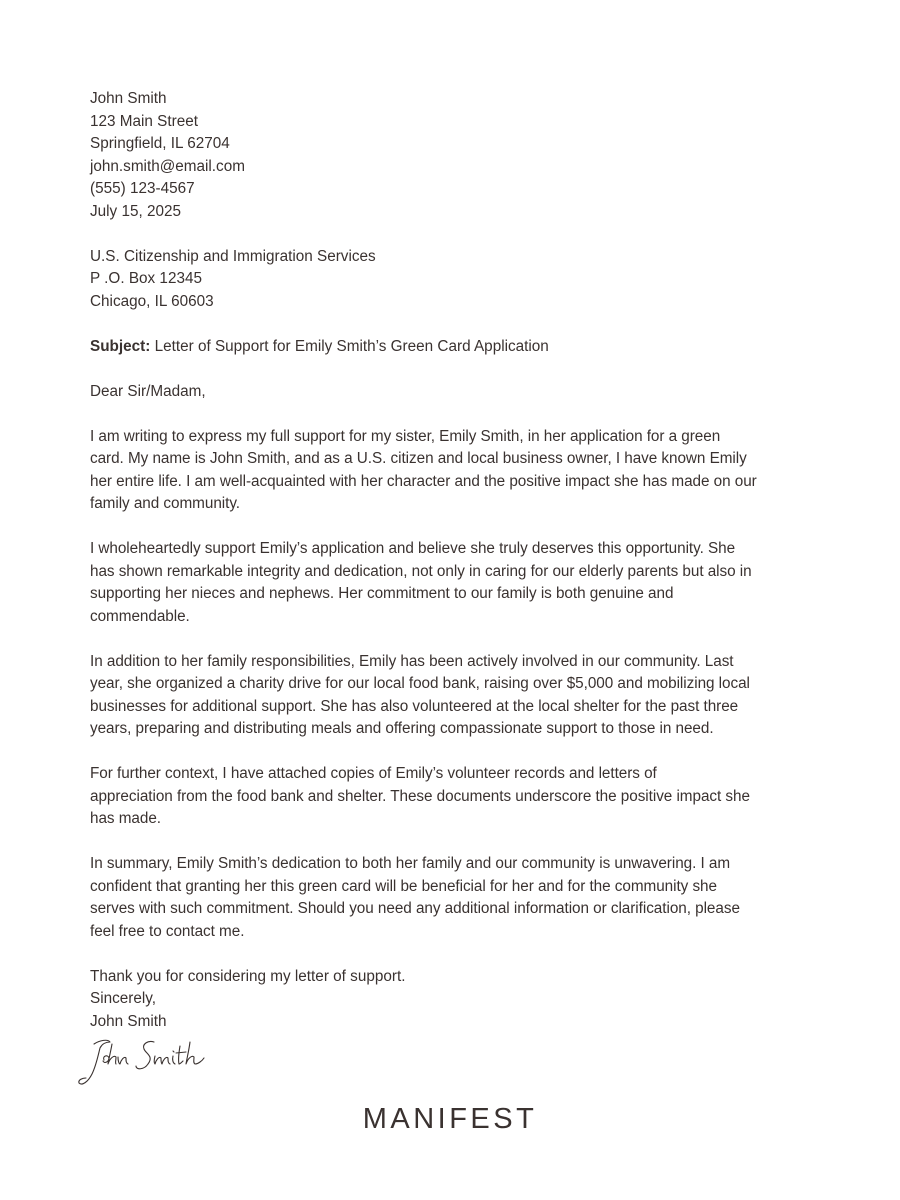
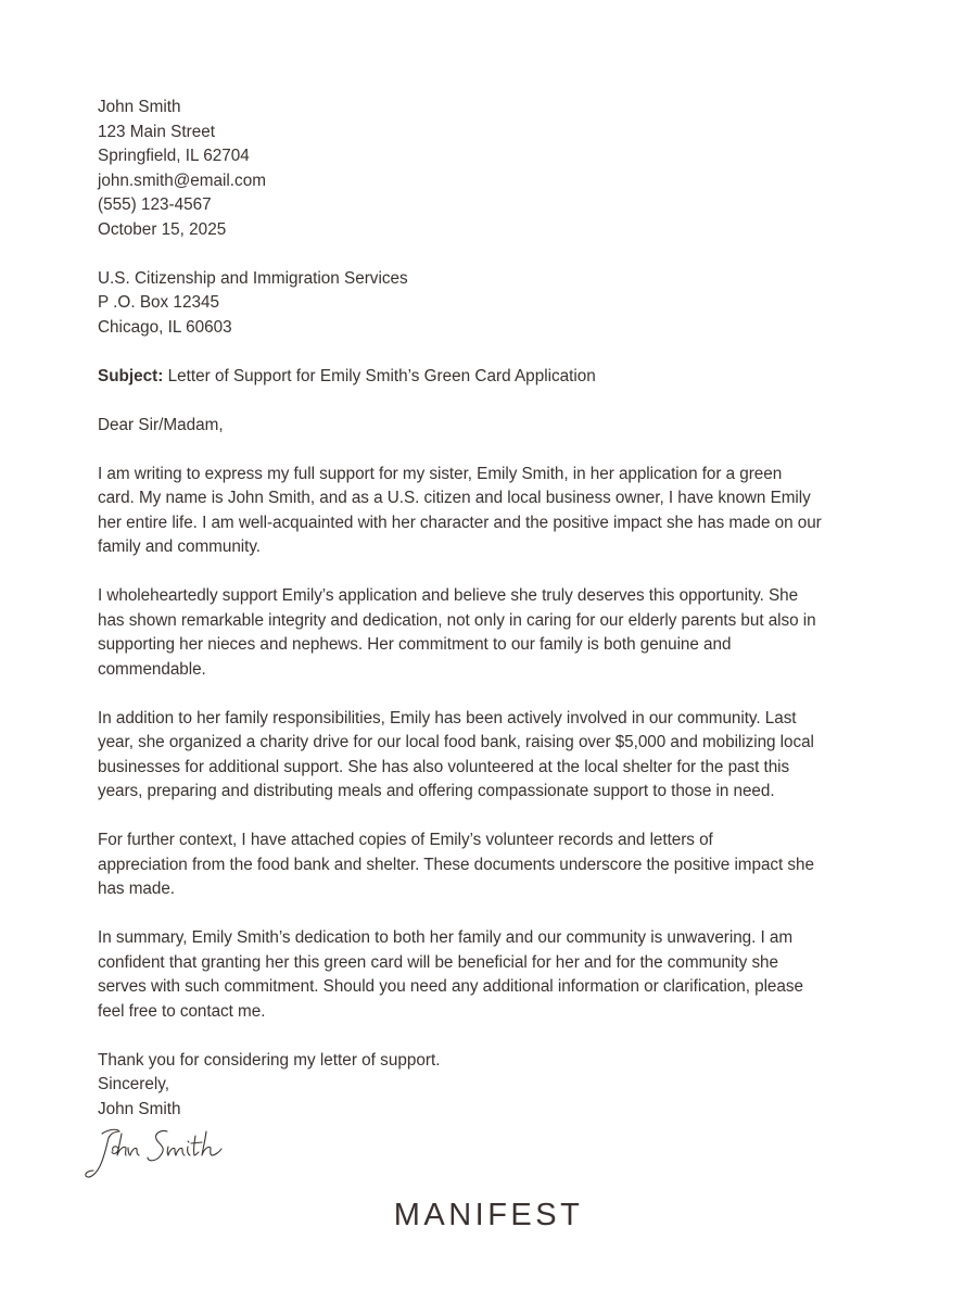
  John Smith
  123 Main Street
  Springfield, IL 62704
  john.smith@email.com
  (555) 123-4567
- July 15, 2025
+ October 15, 2025
  U.S. Citizenship and Immigration Services
  P .O. Box 12345
  Chicago, IL 60603
  Subject: Letter of Support for Emily Smith’s Green Card Application
  Dear Sir/Madam,
  I am writing to express my full support for my sister, Emily Smith, in her application for a green
  card. My name is John Smith, and as a U.S. citizen and local business owner, I have known Emily
  her entire life. I am well-acquainted with her character and the positive impact she has made on our
  family and community.
  I wholeheartedly support Emily’s application and believe she truly deserves this opportunity. She
  has shown remarkable integrity and dedication, not only in caring for our elderly parents but also in
  supporting her nieces and nephews. Her commitment to our family is both genuine and
  commendable.
  In addition to her family responsibilities, Emily has been actively involved in our community. Last
  year, she organized a charity drive for our local food bank, raising over $5,000 and mobilizing local
- businesses for additional support. She has also volunteered at the local shelter for the past three
+ businesses for additional support. She has also volunteered at the local shelter for the past this
  years, preparing and distributing meals and offering compassionate support to those in need.
  For further context, I have attached copies of Emily’s volunteer records and letters of
  appreciation from the food bank and shelter. These documents underscore the positive impact she
  has made.
  In summary, Emily Smith’s dedication to both her family and our community is unwavering. I am
  confident that granting her this green card will be beneficial for her and for the community she
  serves with such commitment. Should you need any additional information or clarification, please
  feel free to contact me.
  Thank you for considering my letter of support.
  Sincerely,
  John Smith
  MANIFEST
